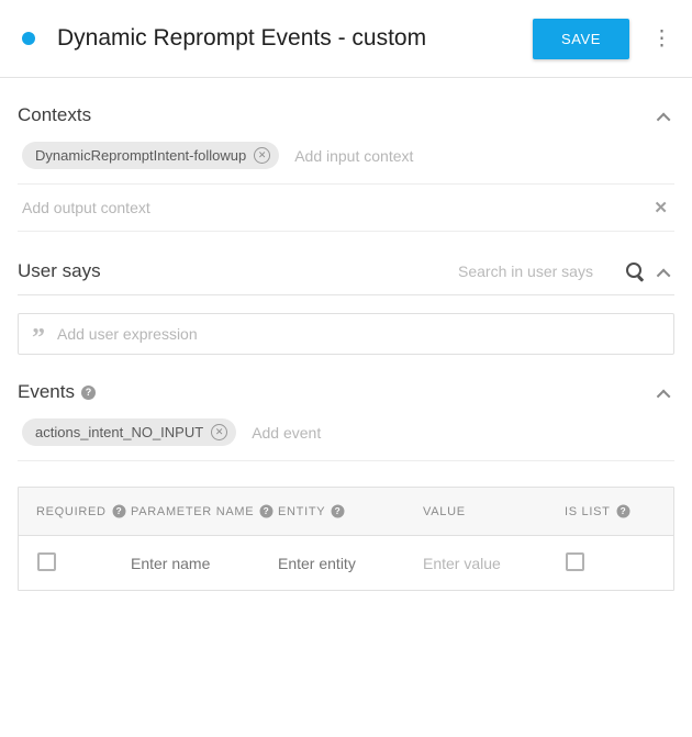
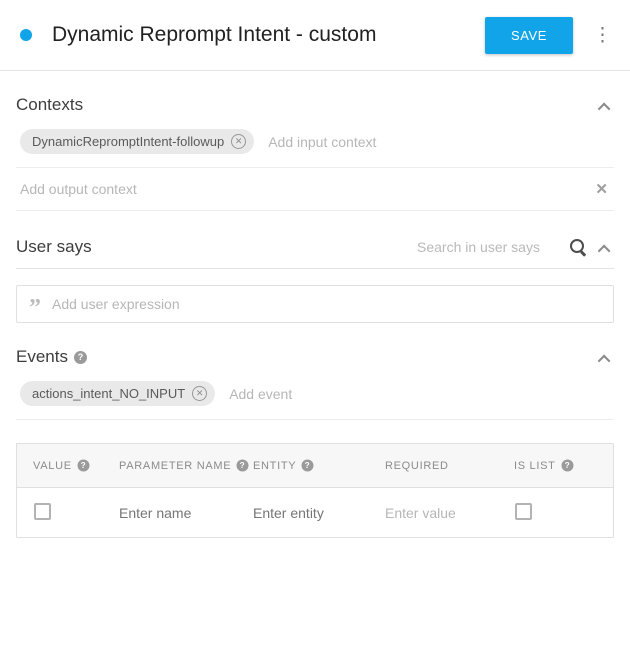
- Dynamic Reprompt Events - custom
+ Dynamic Reprompt Intent - custom
  SAVE
  ⋮
  Contexts
  DynamicRepromptIntent-followup
  ✕
  Add input context
  Add output context
  ✕
  User says
  Search in user says
  ”
  Add user expression
  Events
  ?
  actions_intent_NO_INPUT
  ✕
  Add event
- REQUIRED
+ VALUE
  ?
  PARAMETER NAME
  ?
  ENTITY
  ?
- VALUE
+ REQUIRED
  IS LIST
  ?
  Enter name
  Enter entity
  Enter value
